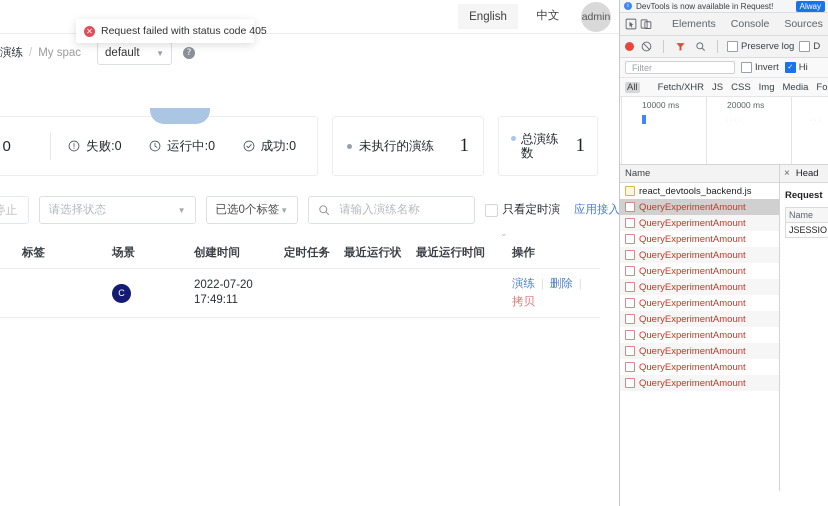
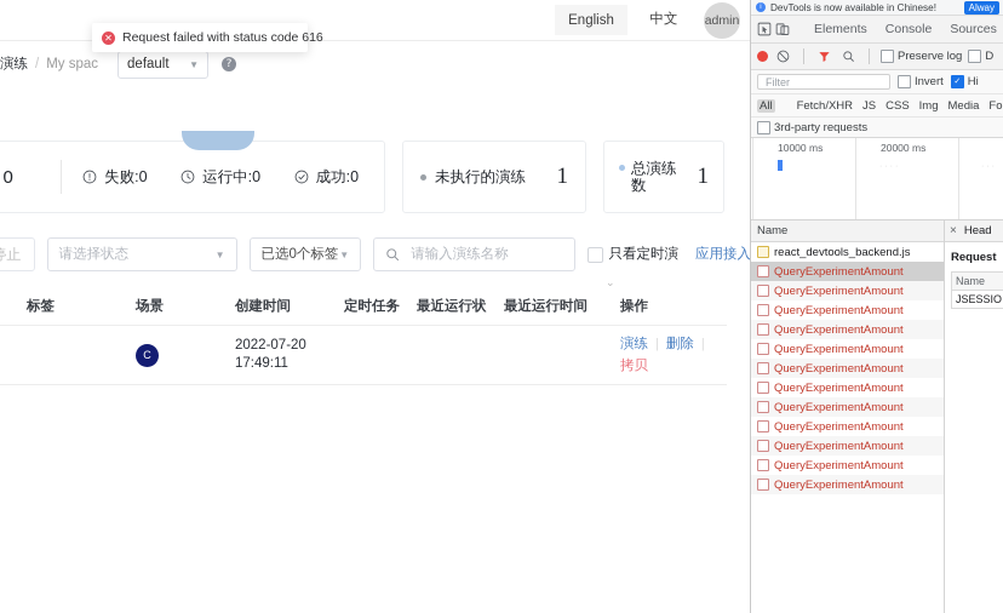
  English
  中文
  admin
  ✕
- Request failed with status code 405
+ Request failed with status code 616
  演练
  /
  My spac
  default
  ▼
  ?
  0
  失败:0
  运行中:0
  成功:0
  未执行的演练
  1
  总演练数
  1
  请选择状态
  ▼
  已选0个标签
  ▼
  请输入演练名称
  只看定时演
  应用接入
  ⌄
  标签
  场景
  创建时间
  定时任务
  最近运行状
  最近运行时间
  操作
  C
  2022-07-20
  17:49:11
  演练
  |
  删除
  |
  拷贝
- DevTools is now available in Request!
+ DevTools is now available in Chinese!
  Alway
  Elements
  Console
  Sources
  Preserve log
  D
  Filter
  Invert
  Hi
  All
  Fetch/XHR
  JS
  CSS
  Img
  Media
+ 3rd-party requests
  10000 ms
  20000 ms
  Name
  react_devtools_backend.js
  QueryExperimentAmount
  QueryExperimentAmount
  QueryExperimentAmount
  QueryExperimentAmount
  QueryExperimentAmount
  QueryExperimentAmount
  QueryExperimentAmount
  QueryExperimentAmount
  QueryExperimentAmount
  QueryExperimentAmount
  QueryExperimentAmount
  QueryExperimentAmount
  ×
  Head
  Request
  Name
  JSESSIO
